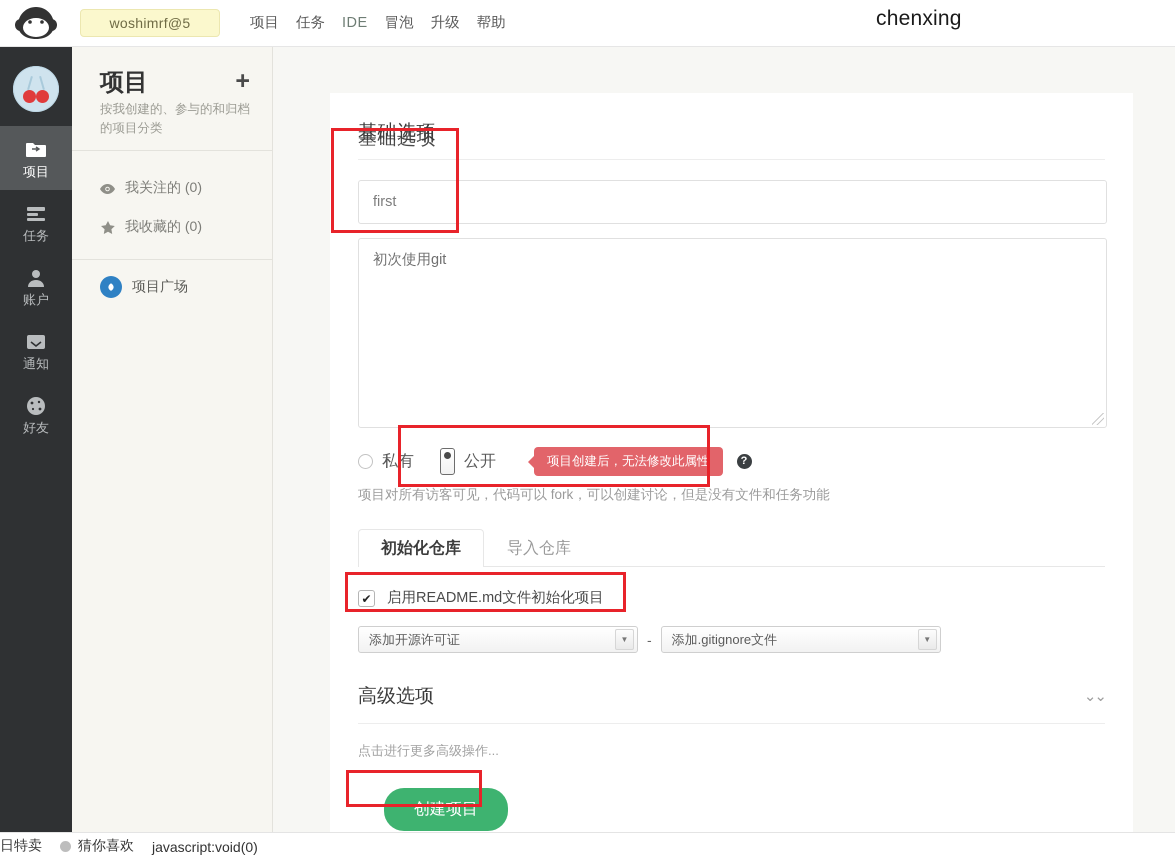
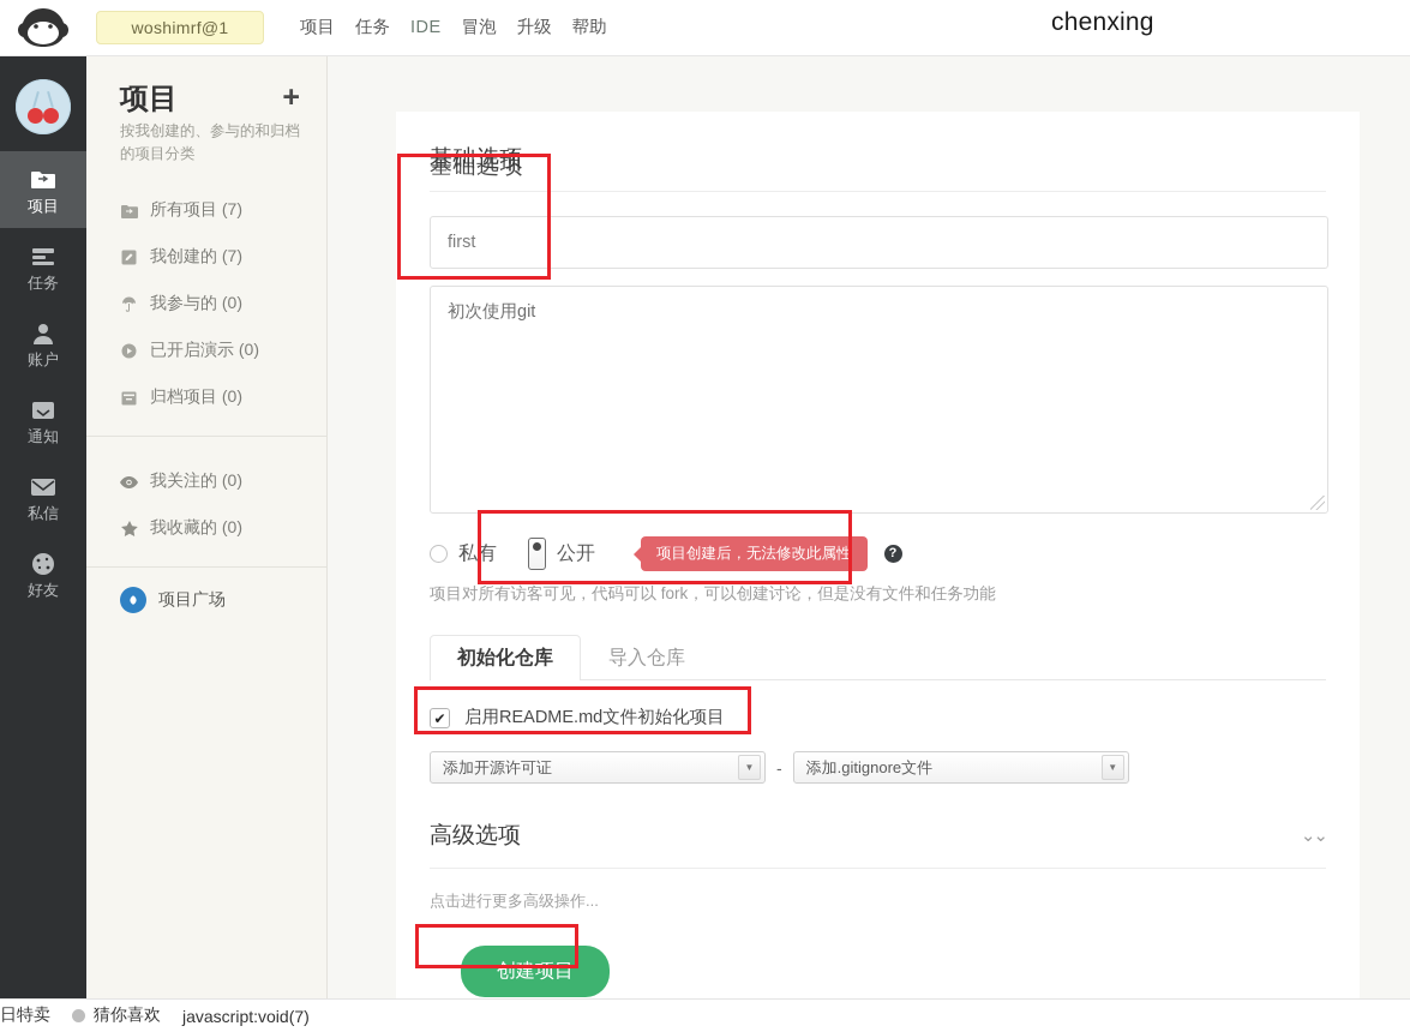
- woshimrf@5
+ woshimrf@1
  项目
  任务
  IDE
  冒泡
  升级
  帮助
  chenxing
  项目
  任务
  账户
  通知
+ 私信
  好友
  项目
  +
  按我创建的、参与的和归档的项目分类
+ 所有项目 (7)
+ 我创建的 (7)
+ 我参与的 (0)
+ 已开启演示 (0)
+ 归档项目 (0)
  我关注的 (0)
  我收藏的 (0)
  项目广场
  基础选项
  基础选项
  first
  初次使用git
  私有
  公开
  项目创建后，无法修改此属性
  ?
  项目对所有访客可见，代码可以 fork，可以创建讨论，但是没有文件和任务功能
  初始化仓库
  导入仓库
  ✔
  启用README.md文件初始化项目
  添加开源许可证
  ▼
  -
  添加.gitignore文件
  ▼
  高级选项
  ⌄⌄
  点击进行更多高级操作...
  创建项目
  日特卖
  猜你喜欢
- javascript:void(0)
+ javascript:void(7)
